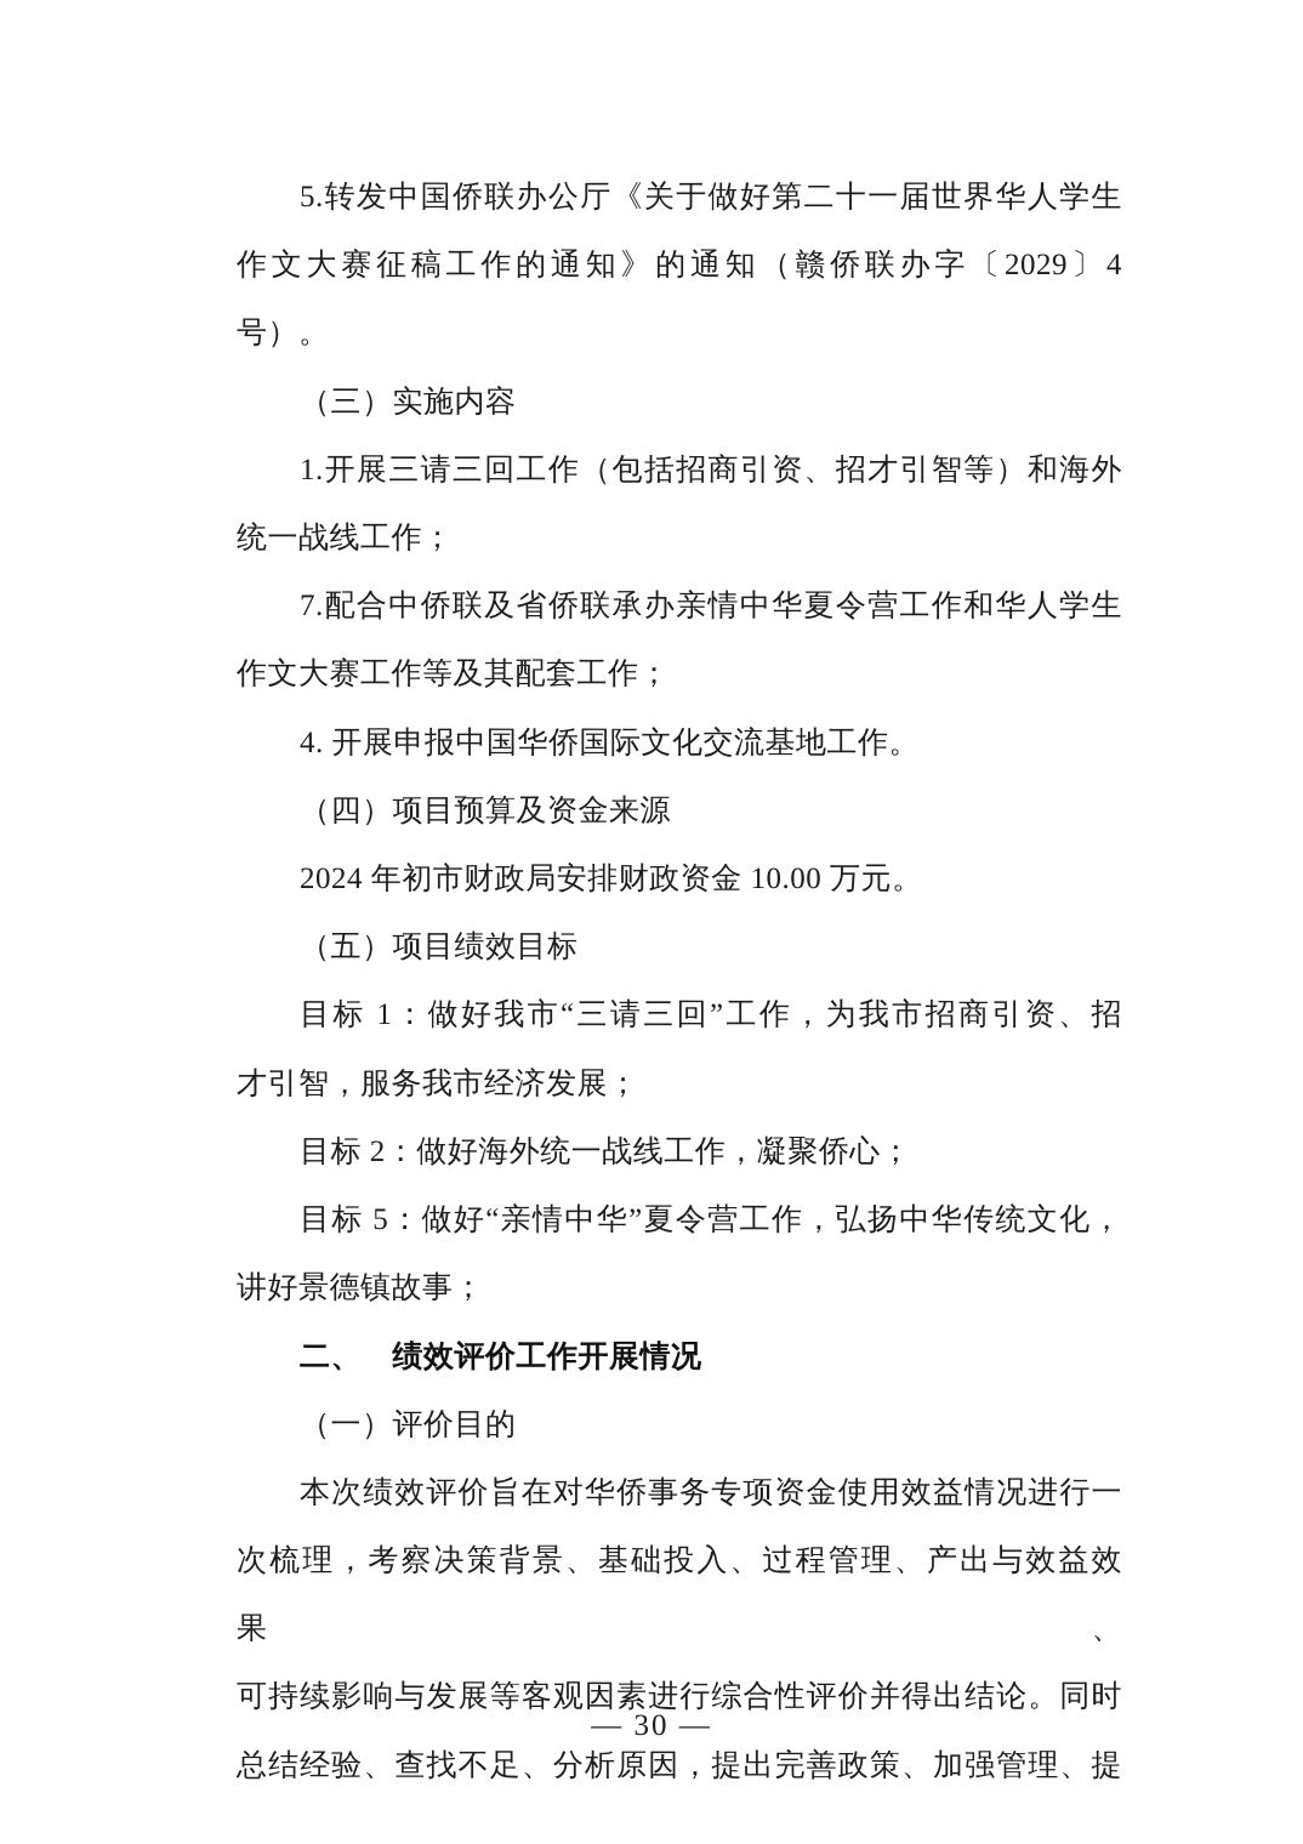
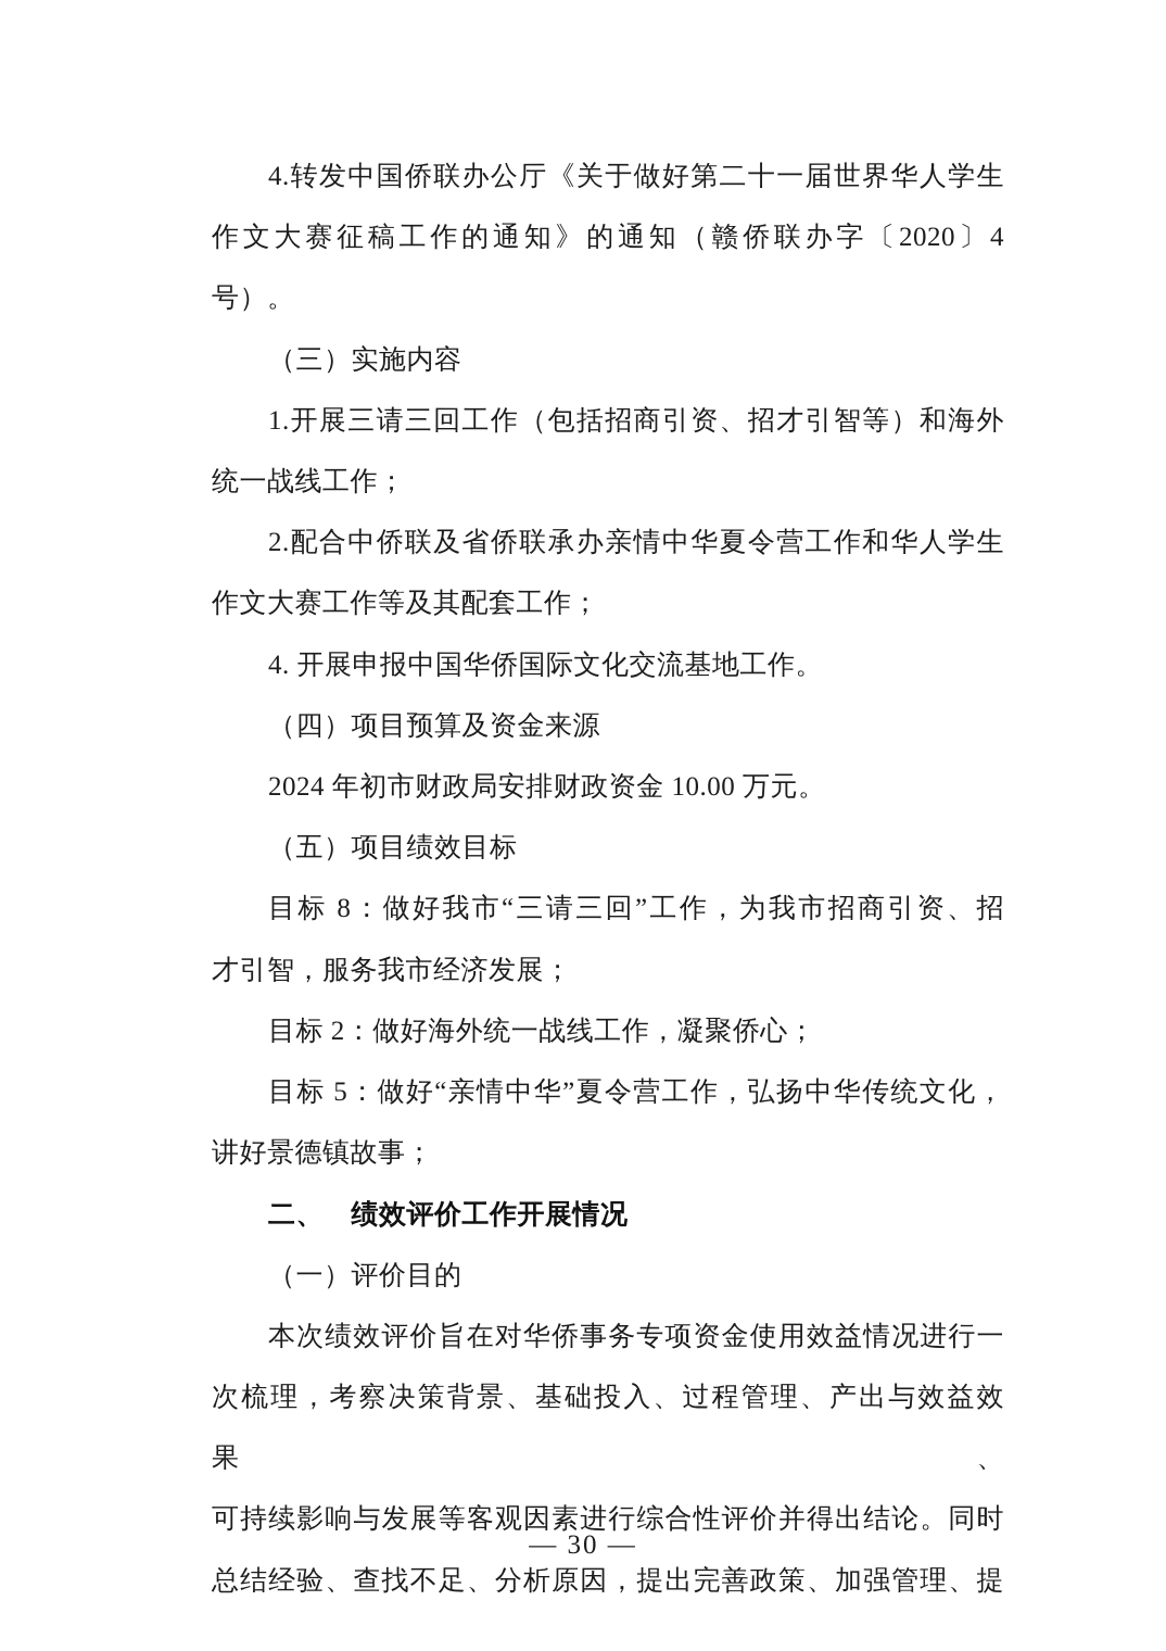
- 5.转发中国侨联办公厅《关于做好第二十一届世界华人学生
+ 4.转发中国侨联办公厅《关于做好第二十一届世界华人学生
- 作文大赛征稿工作的通知》的通知（赣侨联办字〔2029〕4 号）。
+ 作文大赛征稿工作的通知》的通知（赣侨联办字〔2020〕4 号）。
  （三）实施内容
  1.开展三请三回工作（包括招商引资、招才引智等）和海外
  统一战线工作；
- 7.配合中侨联及省侨联承办亲情中华夏令营工作和华人学生
+ 2.配合中侨联及省侨联承办亲情中华夏令营工作和华人学生
  作文大赛工作等及其配套工作；
  4. 开展申报中国华侨国际文化交流基地工作。
  （四）项目预算及资金来源
  2024 年初市财政局安排财政资金 10.00 万元。
  （五）项目绩效目标
- 目标 1：做好我市“三请三回”工作，为我市招商引资、招
+ 目标 8：做好我市“三请三回”工作，为我市招商引资、招
  才引智，服务我市经济发展；
  目标 2：做好海外统一战线工作，凝聚侨心；
  目标 5：做好“亲情中华”夏令营工作，弘扬中华传统文化，
  讲好景德镇故事；
  二、 绩效评价工作开展情况
  （一）评价目的
  本次绩效评价旨在对华侨事务专项资金使用效益情况进行一
  次梳理，考察决策背景、基础投入、过程管理、产出与效益效果、
  可持续影响与发展等客观因素进行综合性评价并得出结论。同时
  总结经验、查找不足、分析原因，提出完善政策、加强管理、提
  — 30 —
